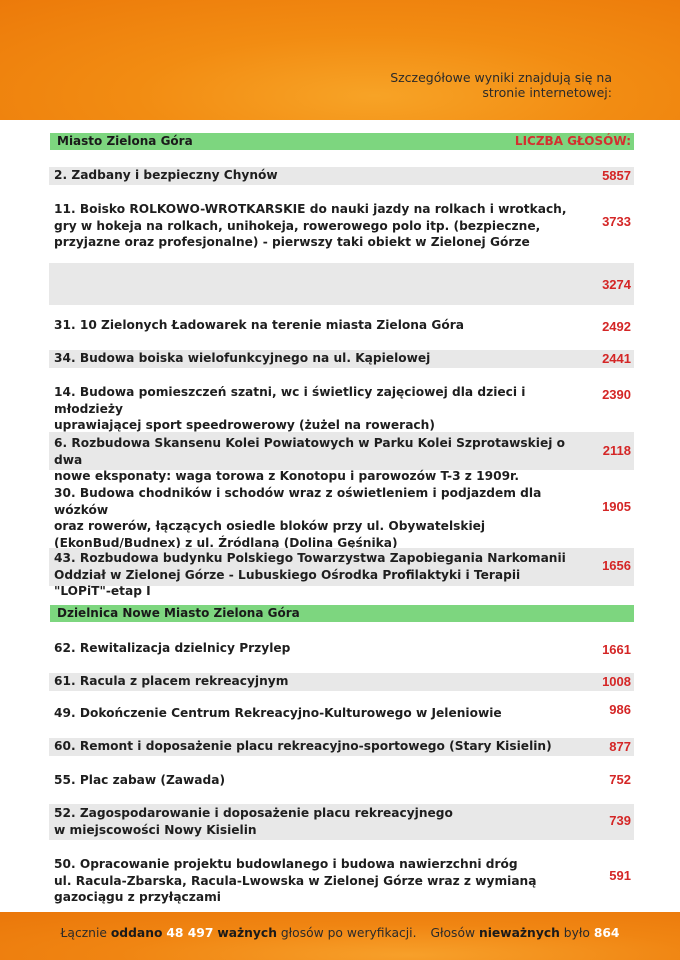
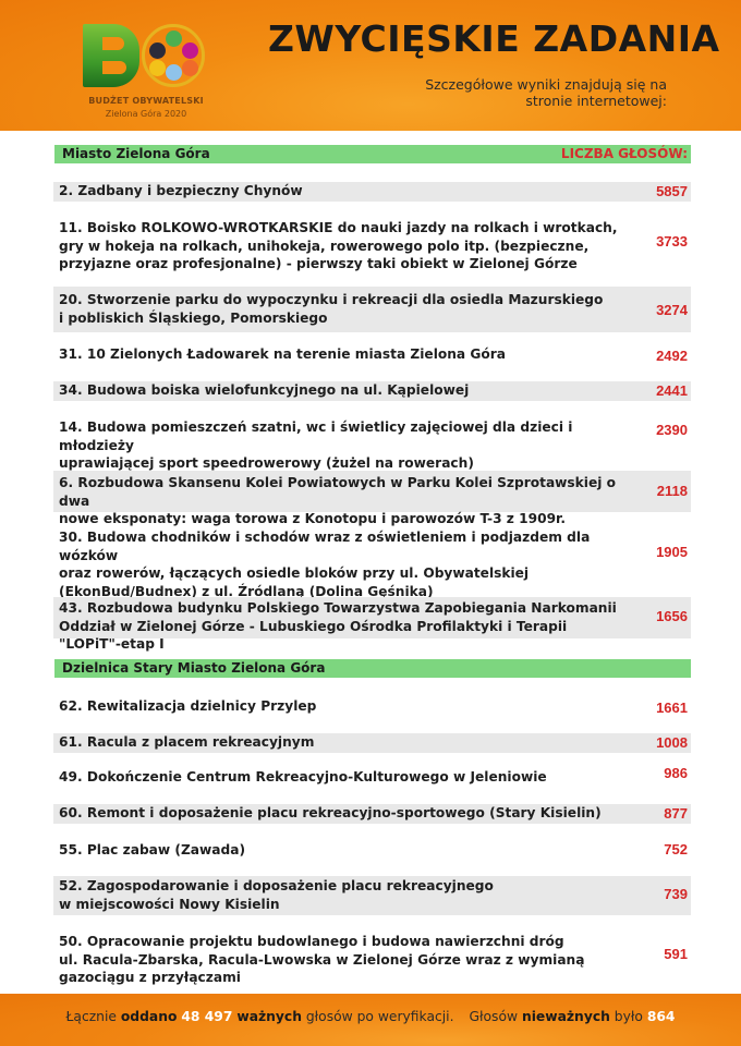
+ BUDŻET OBYWATELSKI
+ Zielona Góra 2020
+ ZWYCIĘSKIE ZADANIA
  Szczegółowe wyniki znajdują się na
  stronie internetowej:
  Miasto Zielona Góra
  LICZBA GŁOSÓW:
  2. Zadbany i bezpieczny Chynów
  5857
  11. Boisko ROLKOWO-WROTKARSKIE do nauki jazdy na rolkach i wrotkach,
  gry w hokeja na rolkach, unihokeja, rowerowego polo itp. (bezpieczne,
  przyjazne oraz profesjonalne) - pierwszy taki obiekt w Zielonej Górze
  3733
+ 20. Stworzenie parku do wypoczynku i rekreacji dla osiedla Mazurskiego
+ i pobliskich Śląskiego, Pomorskiego
  3274
  31. 10 Zielonych Ładowarek na terenie miasta Zielona Góra
  2492
  34. Budowa boiska wielofunkcyjnego na ul. Kąpielowej
  2441
  14. Budowa pomieszczeń szatni, wc i świetlicy zajęciowej dla dzieci i młodzieży
  uprawiającej sport speedrowerowy (żużel na rowerach)
  2390
  6. Rozbudowa Skansenu Kolei Powiatowych w Parku Kolei Szprotawskiej o dwa
  nowe eksponaty: waga torowa z Konotopu i parowozów T-3 z 1909r.
  2118
  30. Budowa chodników i schodów wraz z oświetleniem i podjazdem dla wózków
  oraz rowerów, łączących osiedle bloków przy ul. Obywatelskiej
  (EkonBud/Budnex) z ul. Źródlaną (Dolina Gęśnika)
  1905
  43. Rozbudowa budynku Polskiego Towarzystwa Zapobiegania Narkomanii
  Oddział w Zielonej Górze - Lubuskiego Ośrodka Profilaktyki i Terapii "LOPiT"-etap I
  1656
- Dzielnica Nowe Miasto Zielona Góra
+ Dzielnica Stary Miasto Zielona Góra
  62. Rewitalizacja dzielnicy Przylep
  1661
  61. Racula z placem rekreacyjnym
  1008
  49. Dokończenie Centrum Rekreacyjno-Kulturowego w Jeleniowie
  986
  60. Remont i doposażenie placu rekreacyjno-sportowego (Stary Kisielin)
  877
  55. Plac zabaw (Zawada)
  752
  52. Zagospodarowanie i doposażenie placu rekreacyjnego
  w miejscowości Nowy Kisielin
  739
  50. Opracowanie projektu budowlanego i budowa nawierzchni dróg
  ul. Racula-Zbarska, Racula-Lwowska w Zielonej Górze wraz z wymianą
  gazociągu z przyłączami
  591
  Łącznie oddano 48 497 ważnych głosów po weryfikacji. Głosów nieważnych było 864
